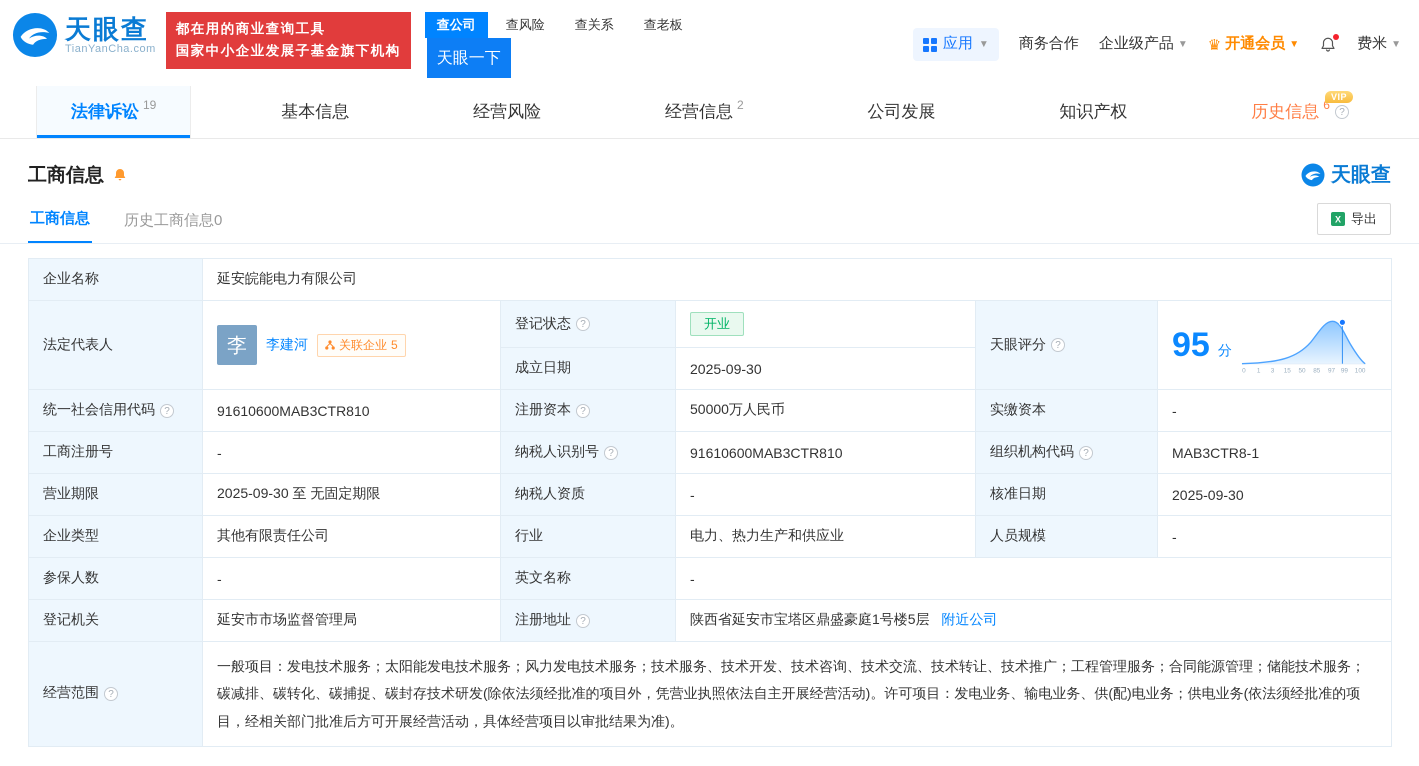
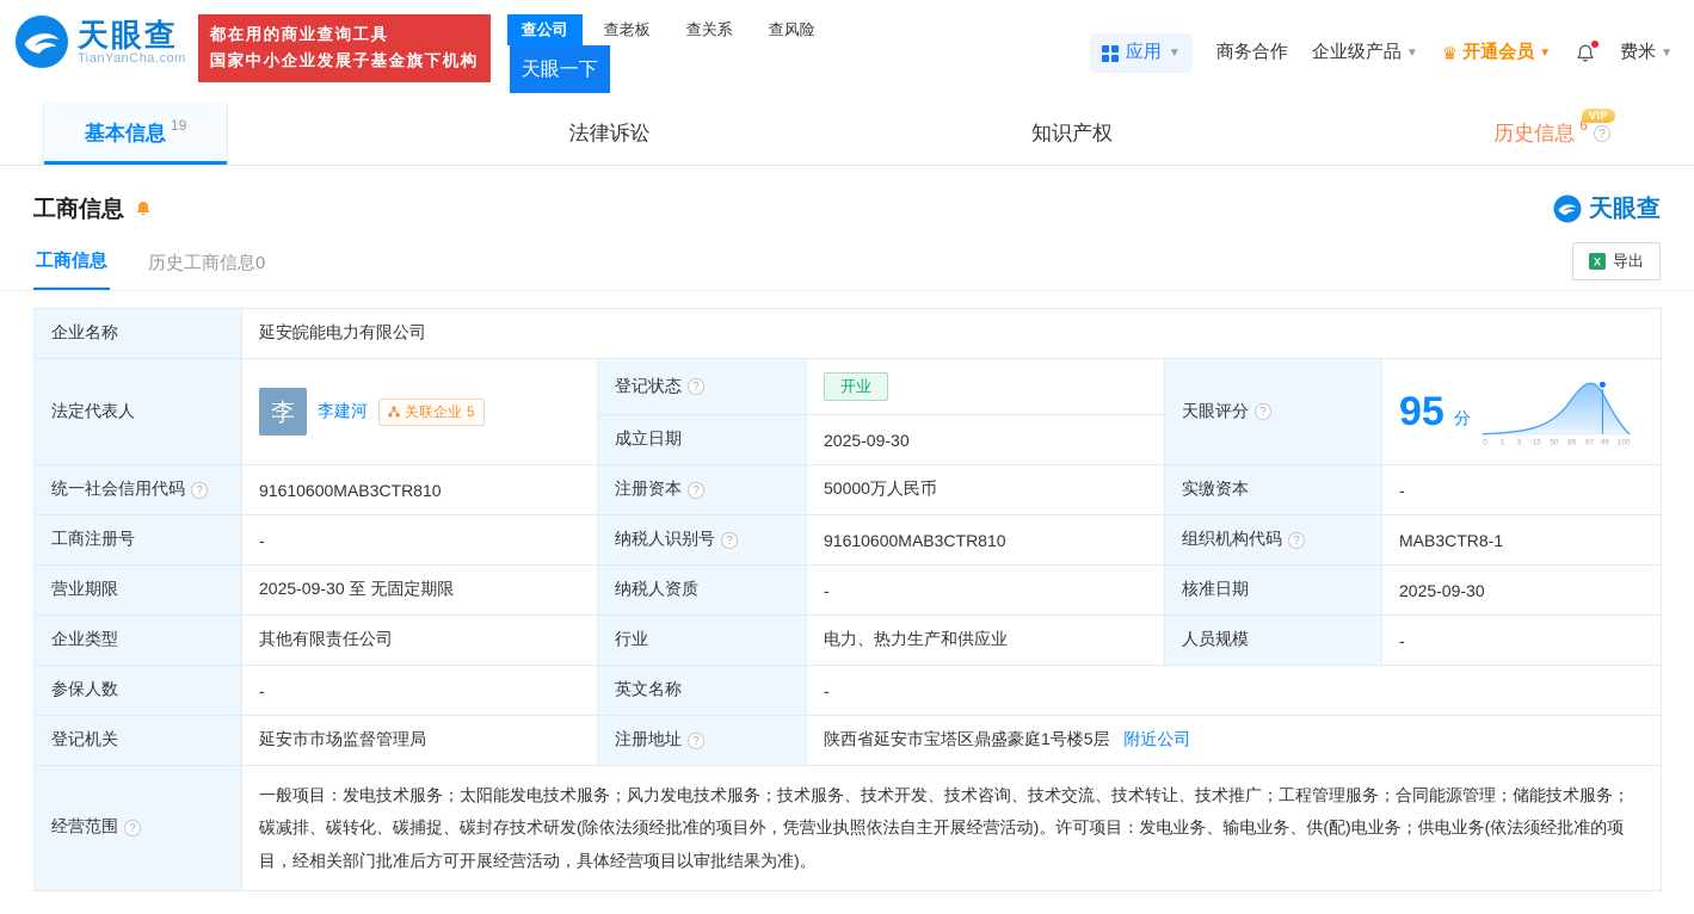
  天眼查
  TianYanCha.com
  都在用的商业查询工具
  国家中小企业发展子基金旗下机构
  查公司
- 查风险
+ 查老板
  查关系
- 查老板
+ 查风险
  天眼一下
  应用
  ▼
  商务合作
  企业级产品
  ▼
  ♛
  开通会员
  ▼
  费米
  ▼
- 法律诉讼
+ 基本信息
  19
- 基本信息
+ 法律诉讼
- 经营风险
- 经营信息
- 2
- 公司发展
  知识产权
  VIP
  历史信息
  6
  ?
  工商信息
  天眼查
  工商信息
  历史工商信息0
  X
  导出
  企业名称	延安皖能电力有限公司
  成立日期	2025-09-30
  统一社会信用代码 ?	91610600MAB3CTR810	注册资本 ?	50000万人民币	实缴资本	-
  工商注册号	-	纳税人识别号 ?	91610600MAB3CTR810	组织机构代码 ?	MAB3CTR8-1
  营业期限	2025-09-30 至 无固定期限	纳税人资质	-	核准日期	2025-09-30
  企业类型	其他有限责任公司	行业	电力、热力生产和供应业	人员规模	-
  参保人数	-	英文名称	-
  登记机关	延安市市场监督管理局	注册地址 ?	陕西省延安市宝塔区鼎盛豪庭1号楼5层 附近公司
  经营范围 ?	一般项目：发电技术服务；太阳能发电技术服务；风力发电技术服务；技术服务、技术开发、技术咨询、技术交流、技术转让、技术推广；工程管理服务；合同能源管理；储能技术服务；碳减排、碳转化、碳捕捉、碳封存技术研发(除依法须经批准的项目外，凭营业执照依法自主开展经营活动)。许可项目：发电业务、输电业务、供(配)电业务；供电业务(依法须经批准的项目，经相关部门批准后方可开展经营活动，具体经营项目以审批结果为准)。
